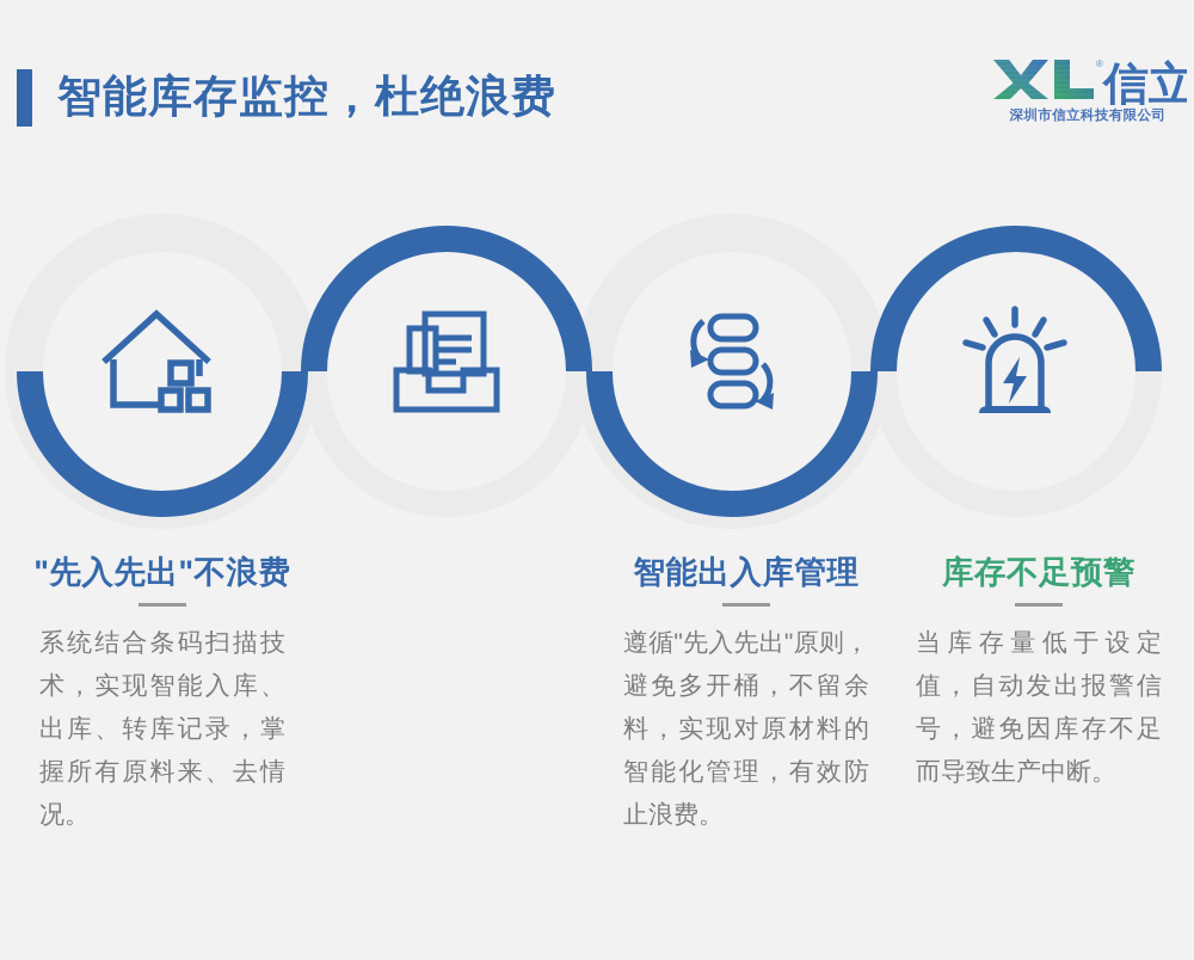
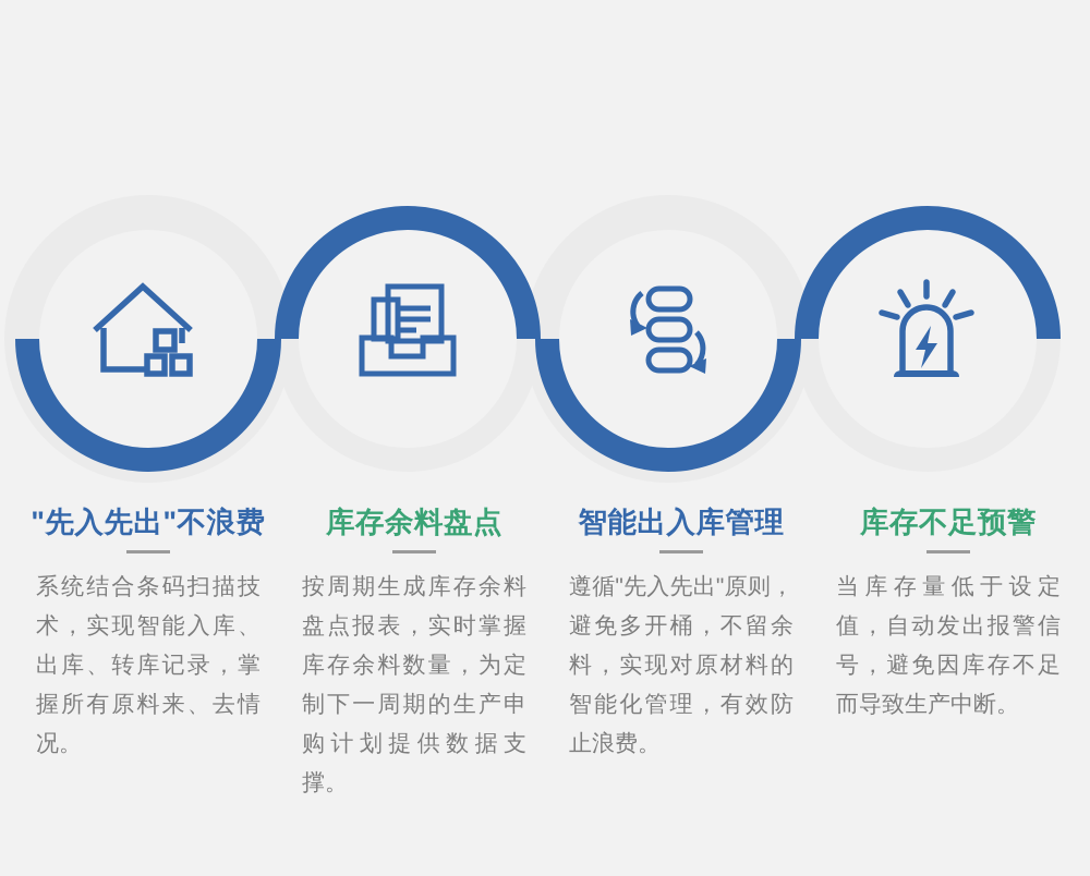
- 智能库存监控，杜绝浪费
- ®
- 信立
- 深圳市信立科技有限公司
  "先入先出"不浪费
  系统结合条码扫描技术，实现智能入库、出库、转库记录，掌握所有原料来、去情况。
+ 库存余料盘点
+ 按周期生成库存余料盘点报表，实时掌握库存余料数量，为定制下一周期的生产申购计划提供数据支撑。
  智能出入库管理
  遵循"先入先出"原则，避免多开桶，不留余料，实现对原材料的智能化管理，有效防止浪费。
  库存不足预警
  当库存量低于设定值，自动发出报警信号，避免因库存不足而导致生产中断。
